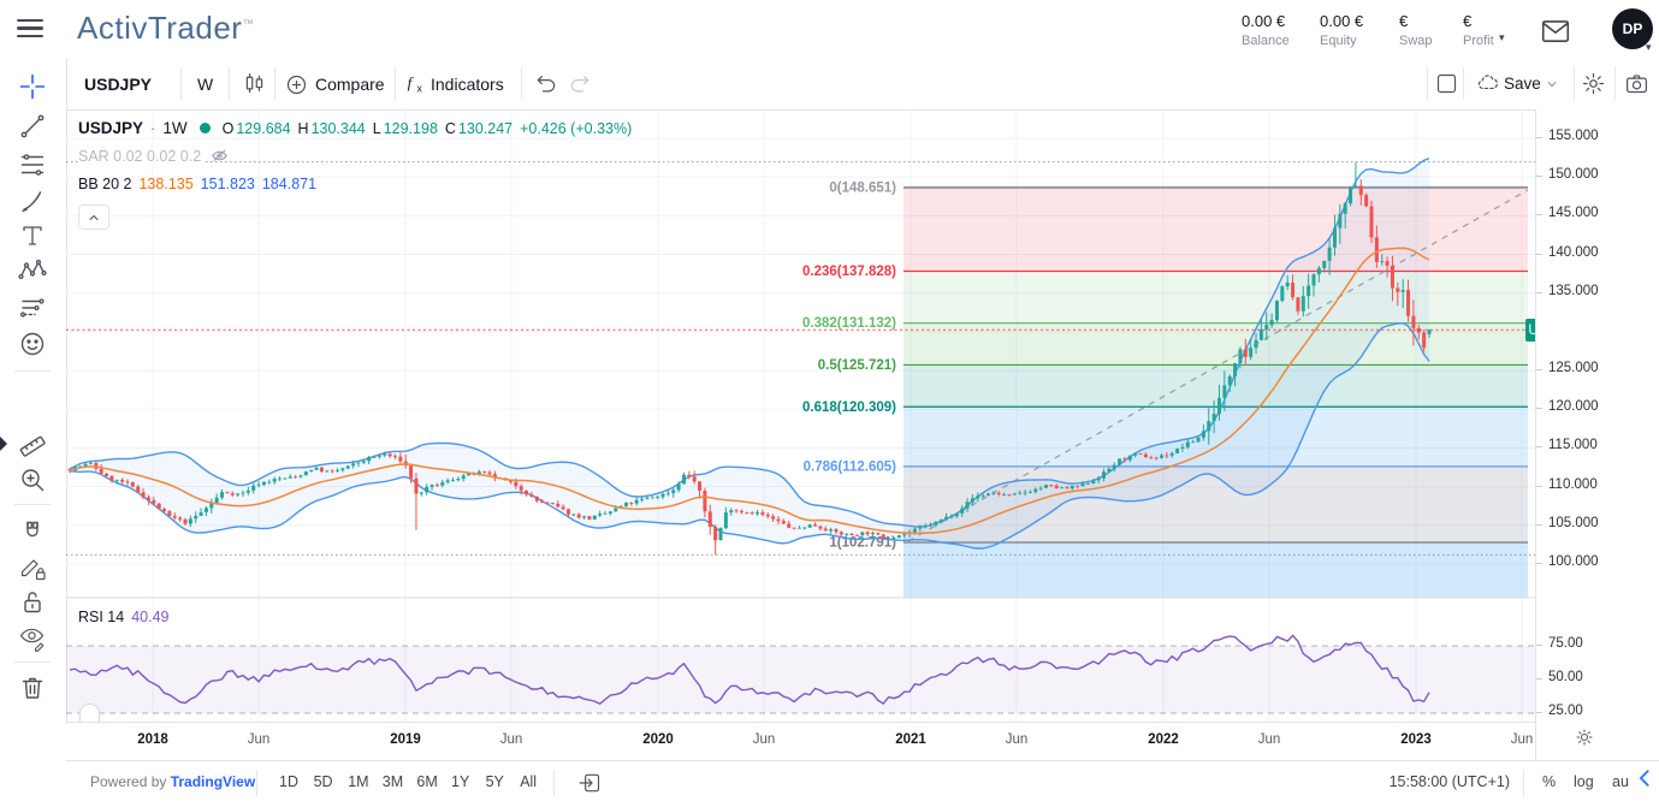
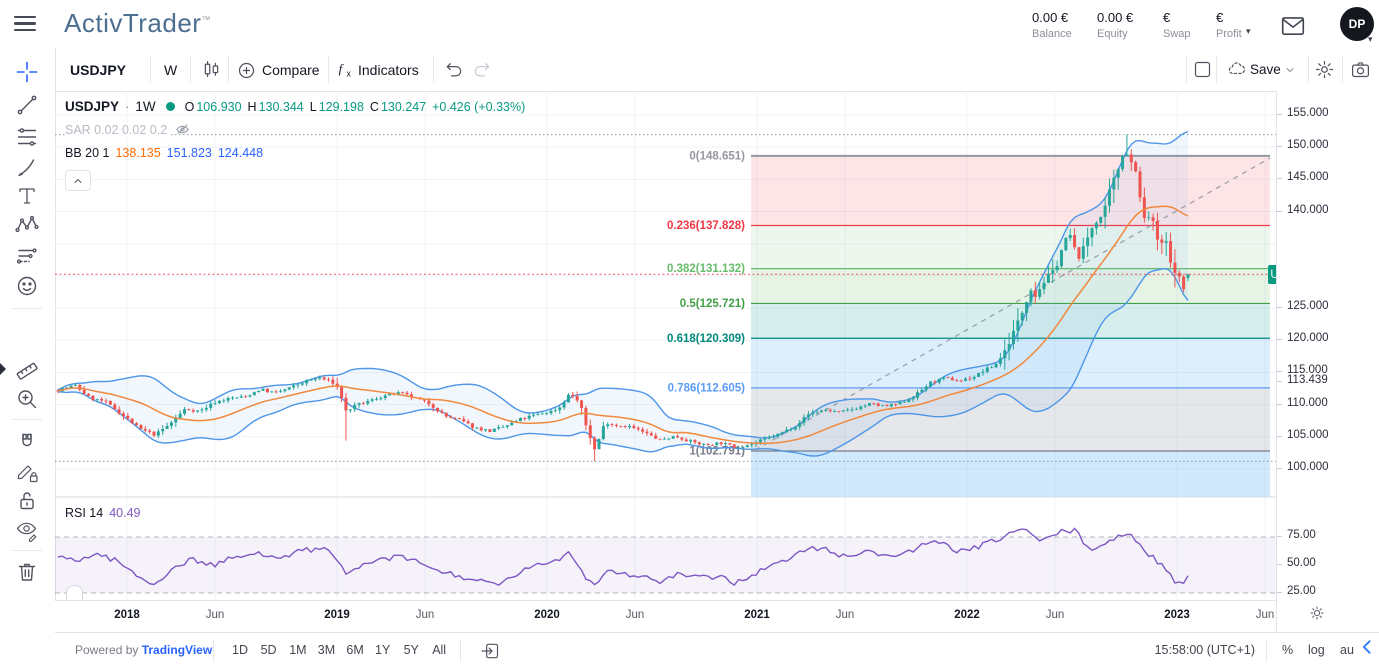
  ActivTrader™
  0.00 €
  Balance
  0.00 €
  Equity
  €
  Swap
  €
  Profit
  ▾
  DP
  ▾
  USDJPY
  W
  Compare
  f
  x
  Indicators
  Save
  0(148.651)
  0.236(137.828)
  0.382(131.132)
  0.5(125.721)
  0.618(120.309)
  0.786(112.605)
  1(102.791)
  USDJPY
  ·
  1W
  O
- 129.684
+ 106.930
  H
  130.344
  L
  129.198
  C
  130.247
  +0.426 (+0.33%)
  SAR 0.02 0.02 0.2
- BB 20 2
+ BB 20 1
  138.135
  151.823
- 184.871
+ 124.448
  RSI 14
  40.49
  155.000
  150.000
  145.000
  140.000
- 135.000
+ 113.439
  125.000
  120.000
  115.000
  110.000
  105.000
  100.000
  75.00
  50.00
  25.00
  2018
  Jun
  2019
  Jun
  2020
  Jun
  2021
  Jun
  2022
  Jun
  2023
  Jun
  Powered by TradingView
  1D
  5D
  1M
  3M
  6M
  1Y
  5Y
  All
  15:58:00 (UTC+1)
  %
  log
  au
